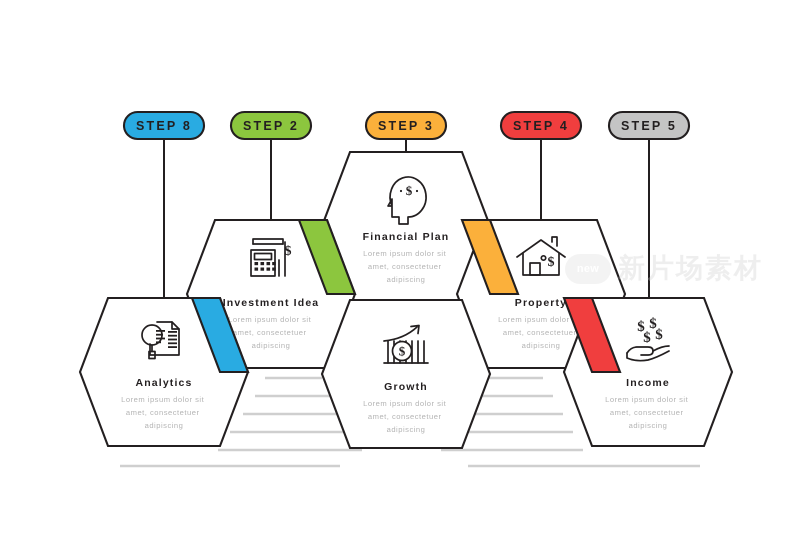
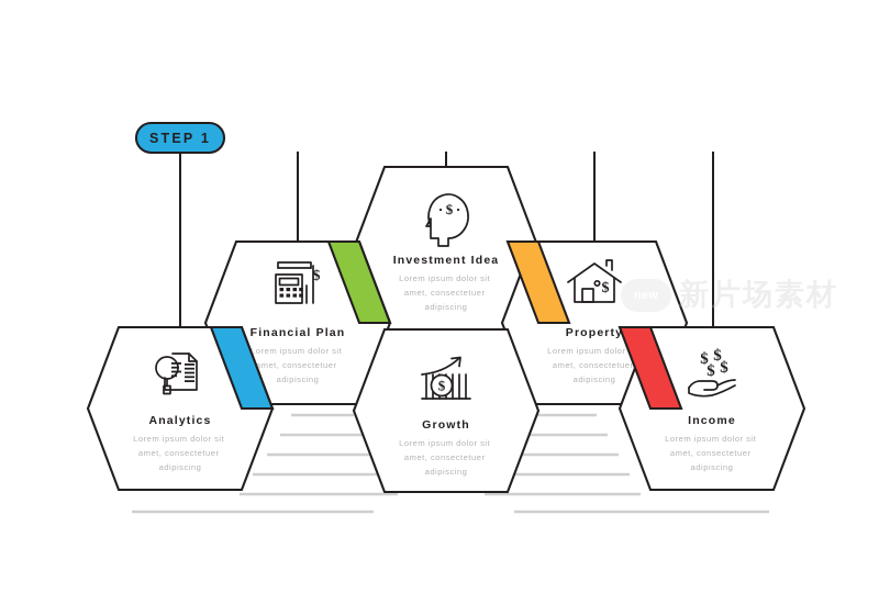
  $
- Financial Plan
+ Investment Idea
  Lorem ipsum dolor sit amet, consectetuer adipiscing
  $
- Investment Idea
+ Financial Plan
  Lorem ipsum dolor sit amet, consectetuer adipiscing
  $
  Property
  Lorem ipsum dolor amet, consectetuer adipiscing
  Analytics
  Lorem ipsum dolor sit amet, consectetuer adipiscing
  $
  Growth
  Lorem ipsum dolor sit amet, consectetuer adipiscing
  $
  $
  $
  $
  Income
  Lorem ipsum dolor sit amet, consectetuer adipiscing
- STEP 8
+ STEP 1
- STEP 2
- STEP 3
- STEP 4
- STEP 5
  新片场素材
